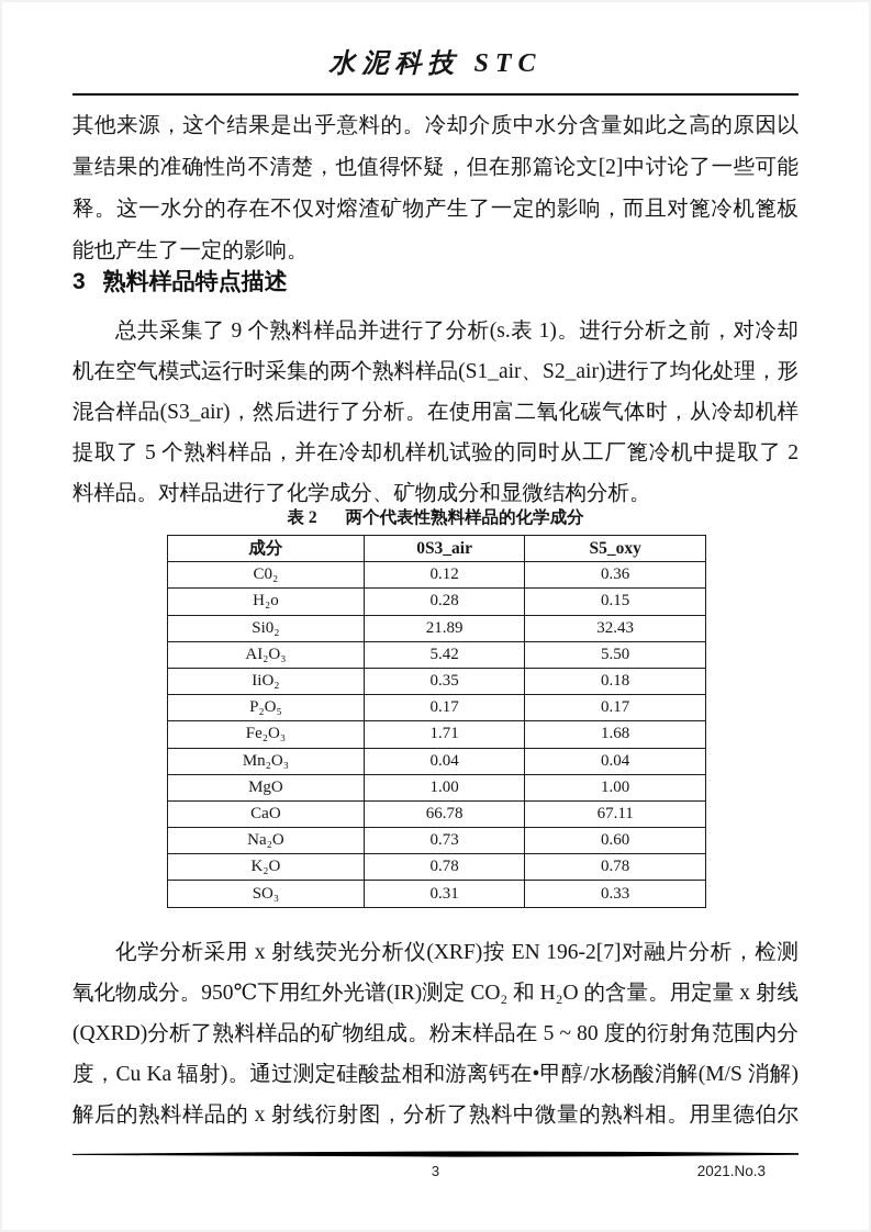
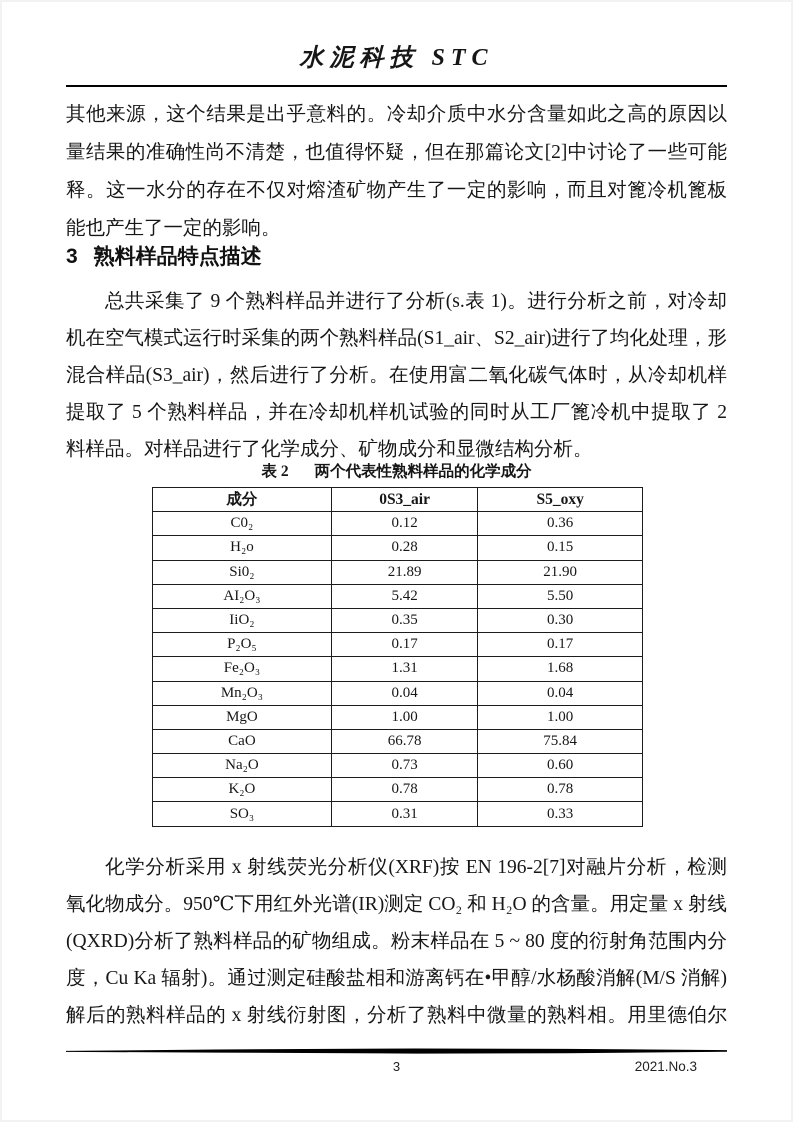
  水泥科技 STC
  其他来源，这个结果是出乎意料的。冷却介质中水分含量如此之高的原因以
  量结果的准确性尚不清楚，也值得怀疑，但在那篇论文[2]中讨论了一些可能
  释。这一水分的存在不仅对熔渣矿物产生了一定的影响，而且对篦冷机篦板
  能也产生了一定的影响。
  3 熟料样品特点描述
  总共采集了 9 个熟料样品并进行了分析(s.表 1)。进行分析之前，对冷却
  机在空气模式运行时采集的两个熟料样品(S1_air、S2_air)进行了均化处理，形
  混合样品(S3_air)，然后进行了分析。在使用富二氧化碳气体时，从冷却机样
  提取了 5 个熟料样品，并在冷却机样机试验的同时从工厂篦冷机中提取了 2
  料样品。对样品进行了化学成分、矿物成分和显微结构分析。
  表 2 两个代表性熟料样品的化学成分
  成分	0S3_air	S5_oxy
  C0₂	0.12	0.36
  H₂o	0.28	0.15
- Si0₂	21.89	32.43
+ Si0₂	21.89	21.90
  AI₂O₃	5.42	5.50
- IiO₂	0.35	0.18
+ IiO₂	0.35	0.30
  P₂O₅	0.17	0.17
- Fe₂O₃	1.71	1.68
+ Fe₂O₃	1.31	1.68
  Mn₂O₃	0.04	0.04
  MgO	1.00	1.00
- CaO	66.78	67.11
+ CaO	66.78	75.84
  Na₂O	0.73	0.60
  K₂O	0.78	0.78
  SO₃	0.31	0.33
  化学分析采用 x 射线荧光分析仪(XRF)按 EN 196-2[7]对融片分析，检测
  氧化物成分。950℃下用红外光谱(IR)测定 CO₂ 和 H₂O 的含量。用定量 x 射线
  (QXRD)分析了熟料样品的矿物组成。粉末样品在 5 ~ 80 度的衍射角范围内分
  度，Cu Ka 辐射)。通过测定硅酸盐相和游离钙在•甲醇/水杨酸消解(M/S 消解)
  解后的熟料样品的 x 射线衍射图，分析了熟料中微量的熟料相。用里德伯尔
  3
  2021.No.3
